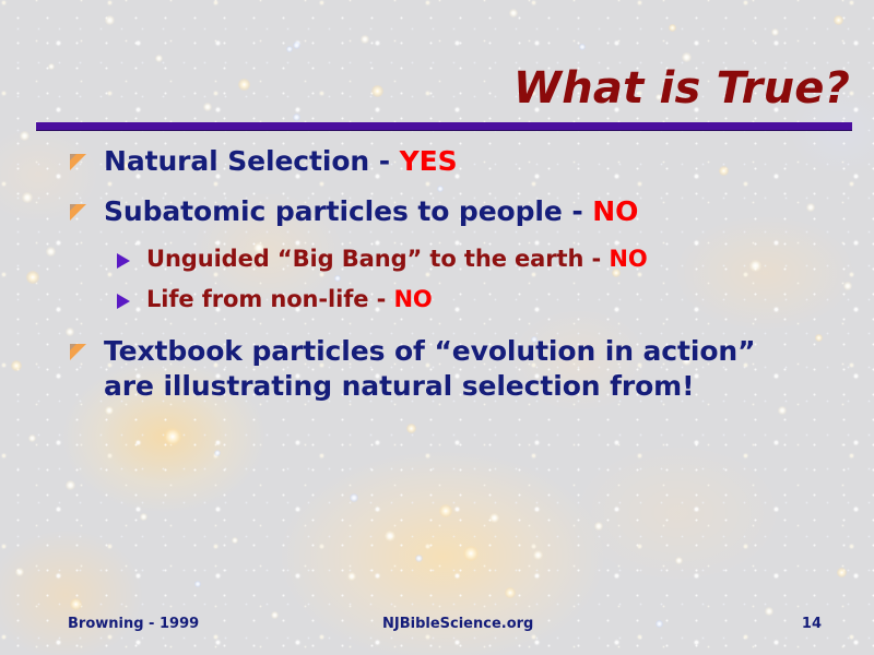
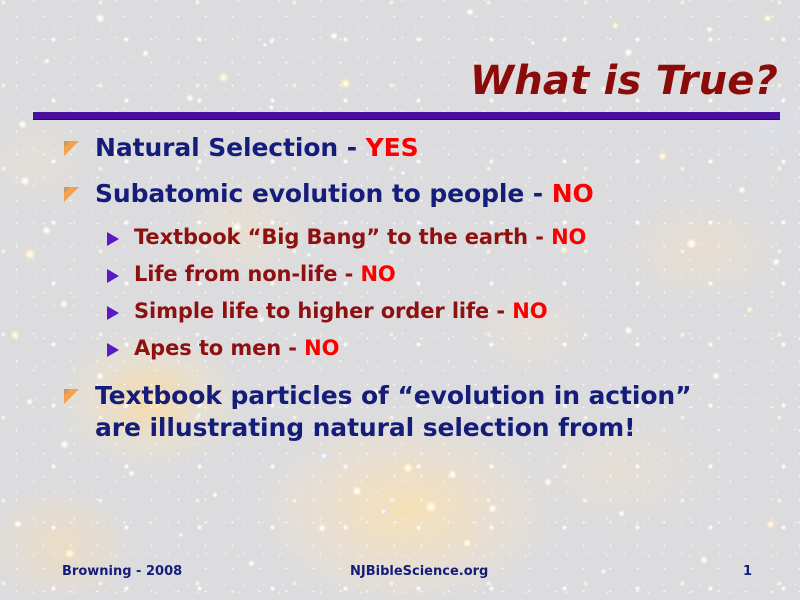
  What is True?
  Natural Selection - YES
- Subatomic particles to people - NO
+ Subatomic evolution to people - NO
- Unguided “Big Bang” to the earth - NO
+ Textbook “Big Bang” to the earth - NO
  Life from non-life - NO
+ Simple life to higher order life - NO
+ Apes to men - NO
  Textbook particles of “evolution in action”
  are illustrating natural selection from!
- Browning - 1999
+ Browning - 2008
  NJBibleScience.org
- 14
+ 1
